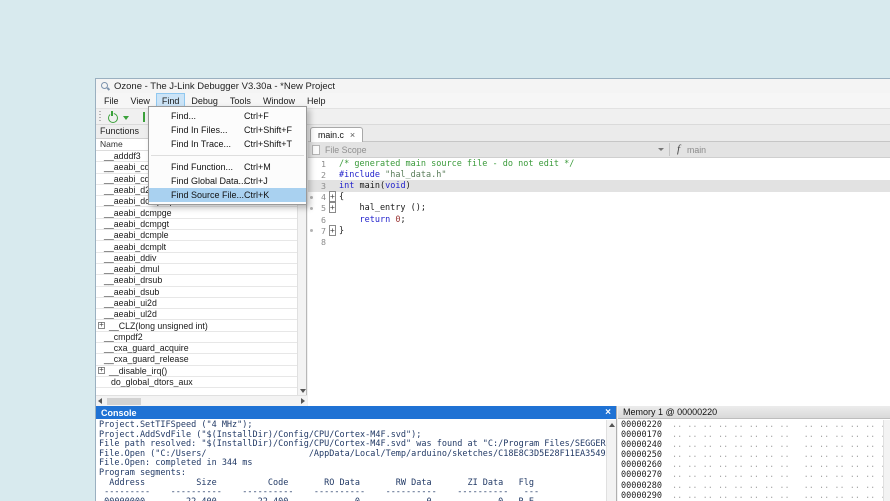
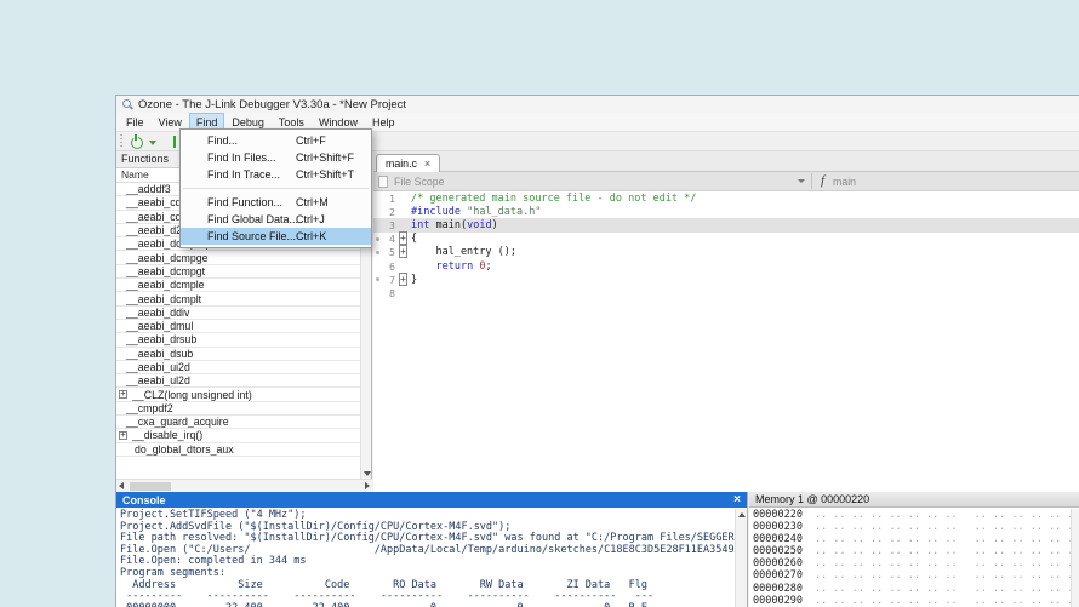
  Ozone - The J-Link Debugger V3.30a - *New Project
  File
  View
  Find
  Debug
  Tools
  Window
  Help
  Functions
  Name
  __adddf3
  __aeabi_d
  __aeabi_dcmpge
  __aeabi_dcmpgt
  __aeabi_dcmple
  __aeabi_dcmplt
  __aeabi_ddiv
  __aeabi_dmul
  __aeabi_drsub
  __aeabi_dsub
  __aeabi_ui2d
  __aeabi_ul2d
  +
  __CLZ(long unsigned int)
  __cmpdf2
  __cxa_guard_acquire
- __cxa_guard_release
  +
  __disable_irq()
  do_global_dtors_aux
  main.c
  ×
  File Scope
  f
  main
  1
  /* generated main source file - do not edit */
  2
  #include "hal_data.h"
  3
  int main(void)
  4
  +
  {
  5
  +
  hal_entry ();
  6
  return 0;
  7
  +
  }
  8
  Console
  ×
  Project.SetTIFSpeed ("4 MHz");
  Project.AddSvdFile ("$(InstallDir)/Config/CPU/Cortex-M4F.svd");
  File path resolved: "$(InstallDir)/Config/CPU/Cortex-M4F.svd" was found at "C:/Program Files/SEGGER
  File.Open ("C:/Users/ /AppData/Local/Temp/arduino/sketches/C18E8C3D5E28F11EA3549
  File.Open: completed in 344 ms
  Program segments:
  Address Size Code RO Data RW Data ZI Data Flg
  --------- ---------- ---------- ---------- ---------- ---------- ---
  Memory 1 @ 00000220
  00000220 .. .. .. .. .. .. .. .. .. .. .. .. ..
- 00000170 .. .. .. .. .. .. .. .. .. .. .. .. ..
+ 00000230 .. .. .. .. .. .. .. .. .. .. .. .. ..
  00000240 .. .. .. .. .. .. .. .. .. .. .. .. ..
  00000250 .. .. .. .. .. .. .. .. .. .. .. .. ..
  00000260 .. .. .. .. .. .. .. .. .. .. .. .. ..
  00000270 .. .. .. .. .. .. .. .. .. .. .. .. ..
  00000280 .. .. .. .. .. .. .. .. .. .. .. .. ..
  00000290 .. .. .. .. .. .. .. .. .. .. .. .. ..
  Find...
  Ctrl+F
  Find In Files...
  Ctrl+Shift+F
  Find In Trace...
  Ctrl+Shift+T
  Find Function...
  Ctrl+M
  Find Global Data...
  Ctrl+J
  Find Source File...
  Ctrl+K
